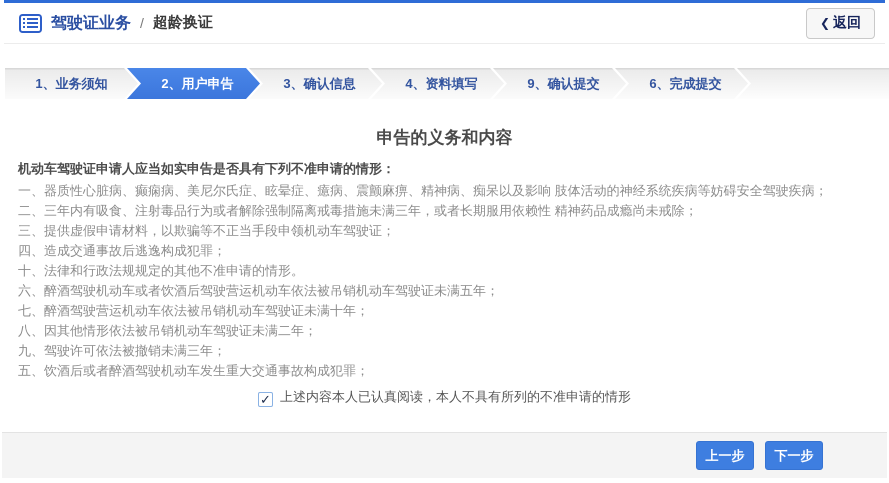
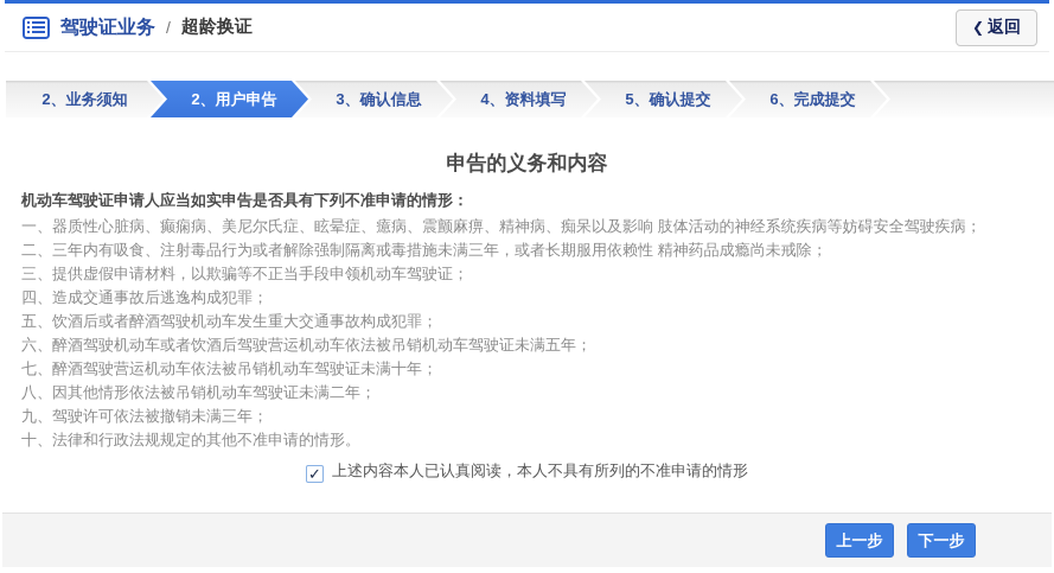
  驾驶证业务
  /
  超龄换证
  ❮
  返回
- 1、业务须知
+ 2、业务须知
  2、用户申告
  3、确认信息
  4、资料填写
- 9、确认提交
+ 5、确认提交
  6、完成提交
  申告的义务和内容
  机动车驾驶证申请人应当如实申告是否具有下列不准申请的情形：
  一、器质性心脏病、癫痫病、美尼尔氏症、眩晕症、癔病、震颤麻痹、精神病、痴呆以及影响 肢体活动的神经系统疾病等妨碍安全驾驶疾病；
  二、三年内有吸食、注射毒品行为或者解除强制隔离戒毒措施未满三年，或者长期服用依赖性 精神药品成瘾尚未戒除；
  三、提供虚假申请材料，以欺骗等不正当手段申领机动车驾驶证；
  四、造成交通事故后逃逸构成犯罪；
- 十、法律和行政法规规定的其他不准申请的情形。
+ 五、饮酒后或者醉酒驾驶机动车发生重大交通事故构成犯罪；
  六、醉酒驾驶机动车或者饮酒后驾驶营运机动车依法被吊销机动车驾驶证未满五年；
  七、醉酒驾驶营运机动车依法被吊销机动车驾驶证未满十年；
  八、因其他情形依法被吊销机动车驾驶证未满二年；
  九、驾驶许可依法被撤销未满三年；
- 五、饮酒后或者醉酒驾驶机动车发生重大交通事故构成犯罪；
+ 十、法律和行政法规规定的其他不准申请的情形。
  ✓ 上述内容本人已认真阅读，本人不具有所列的不准申请的情形
  上一步
  下一步
